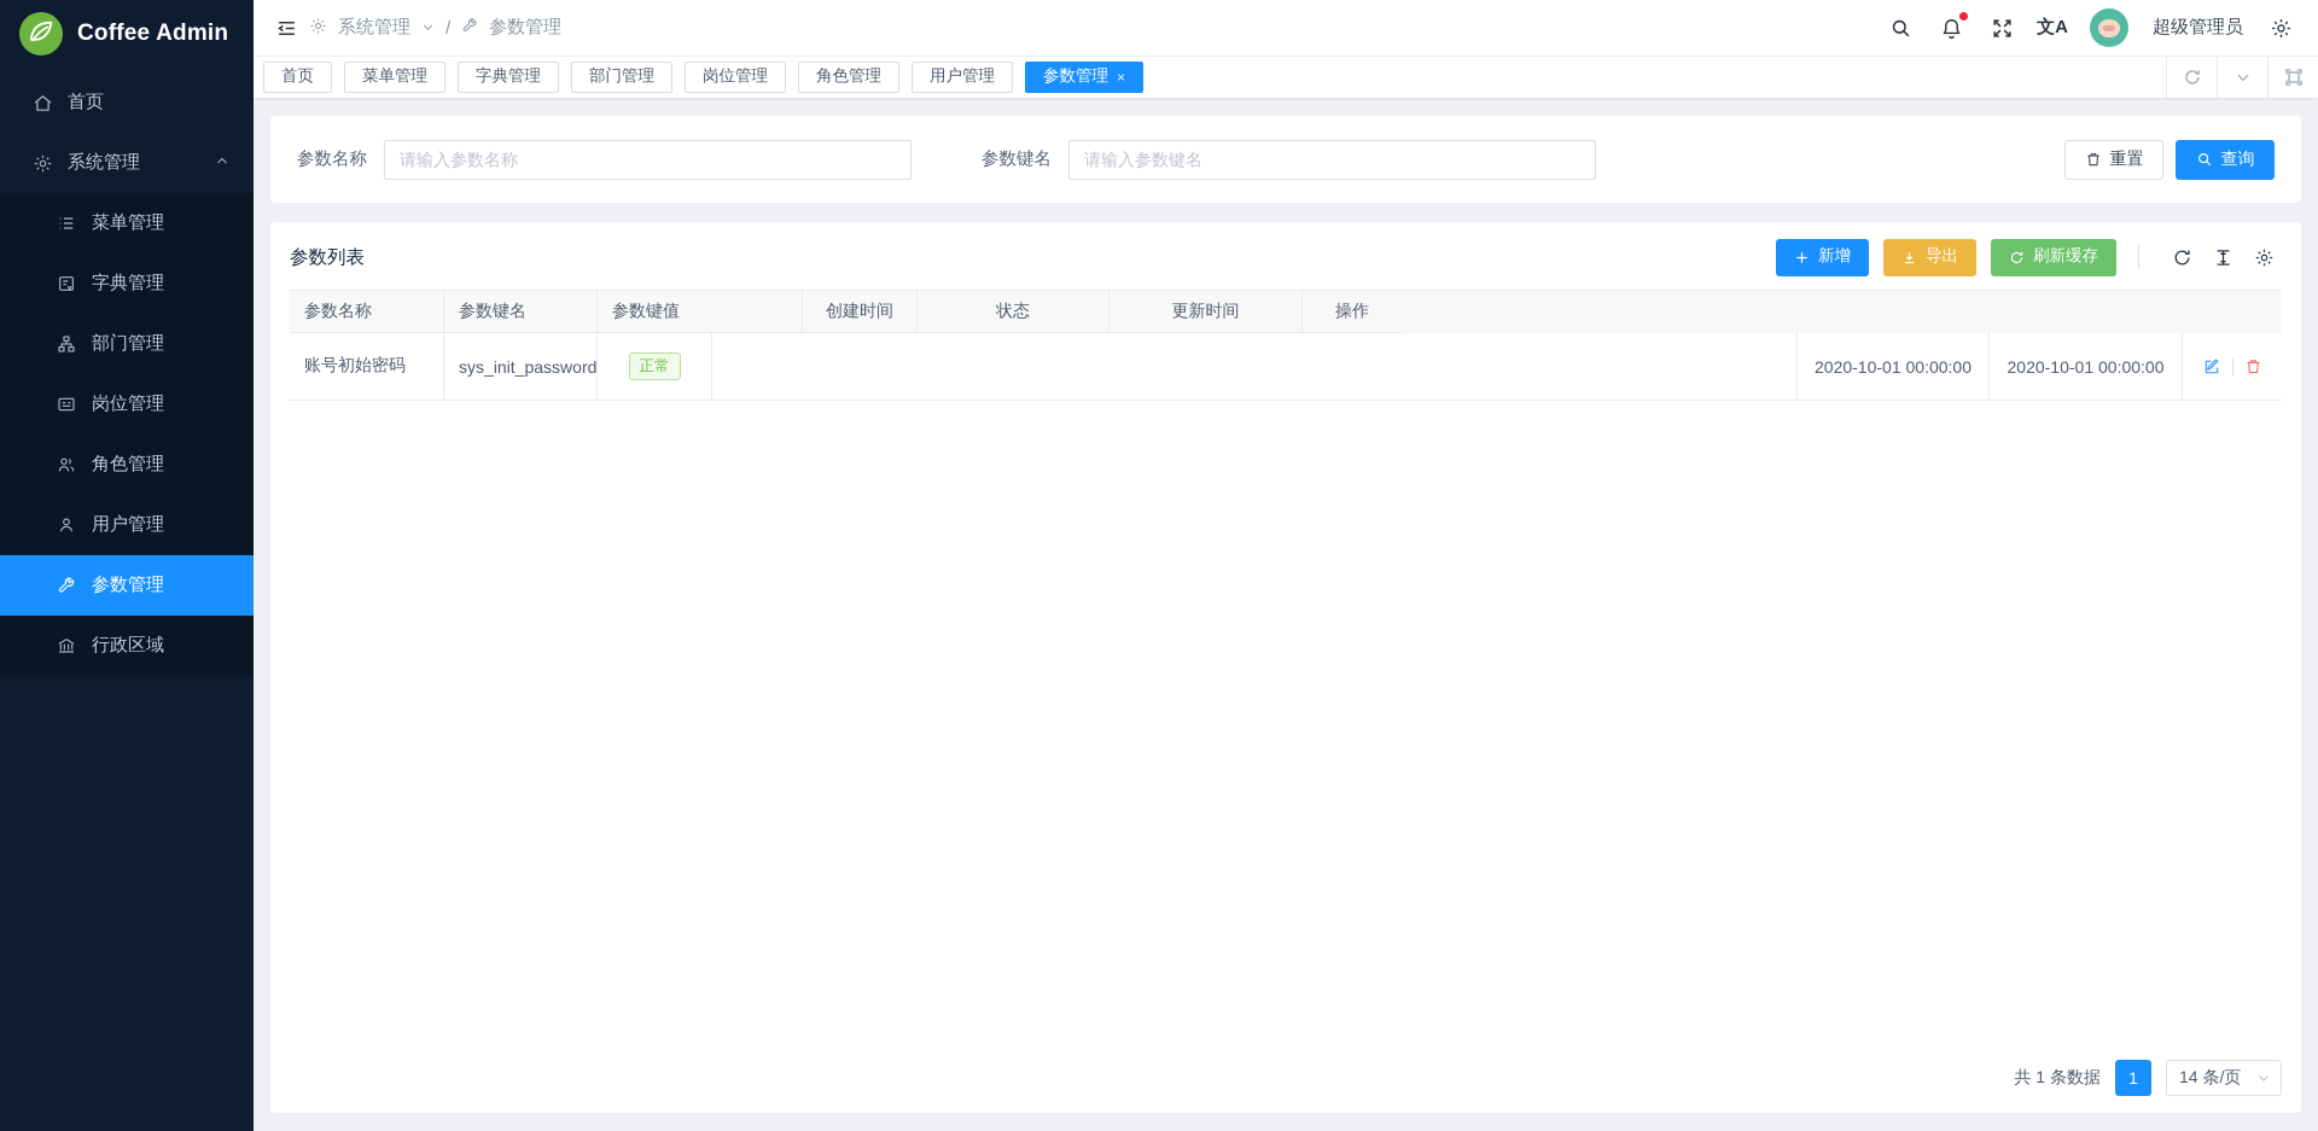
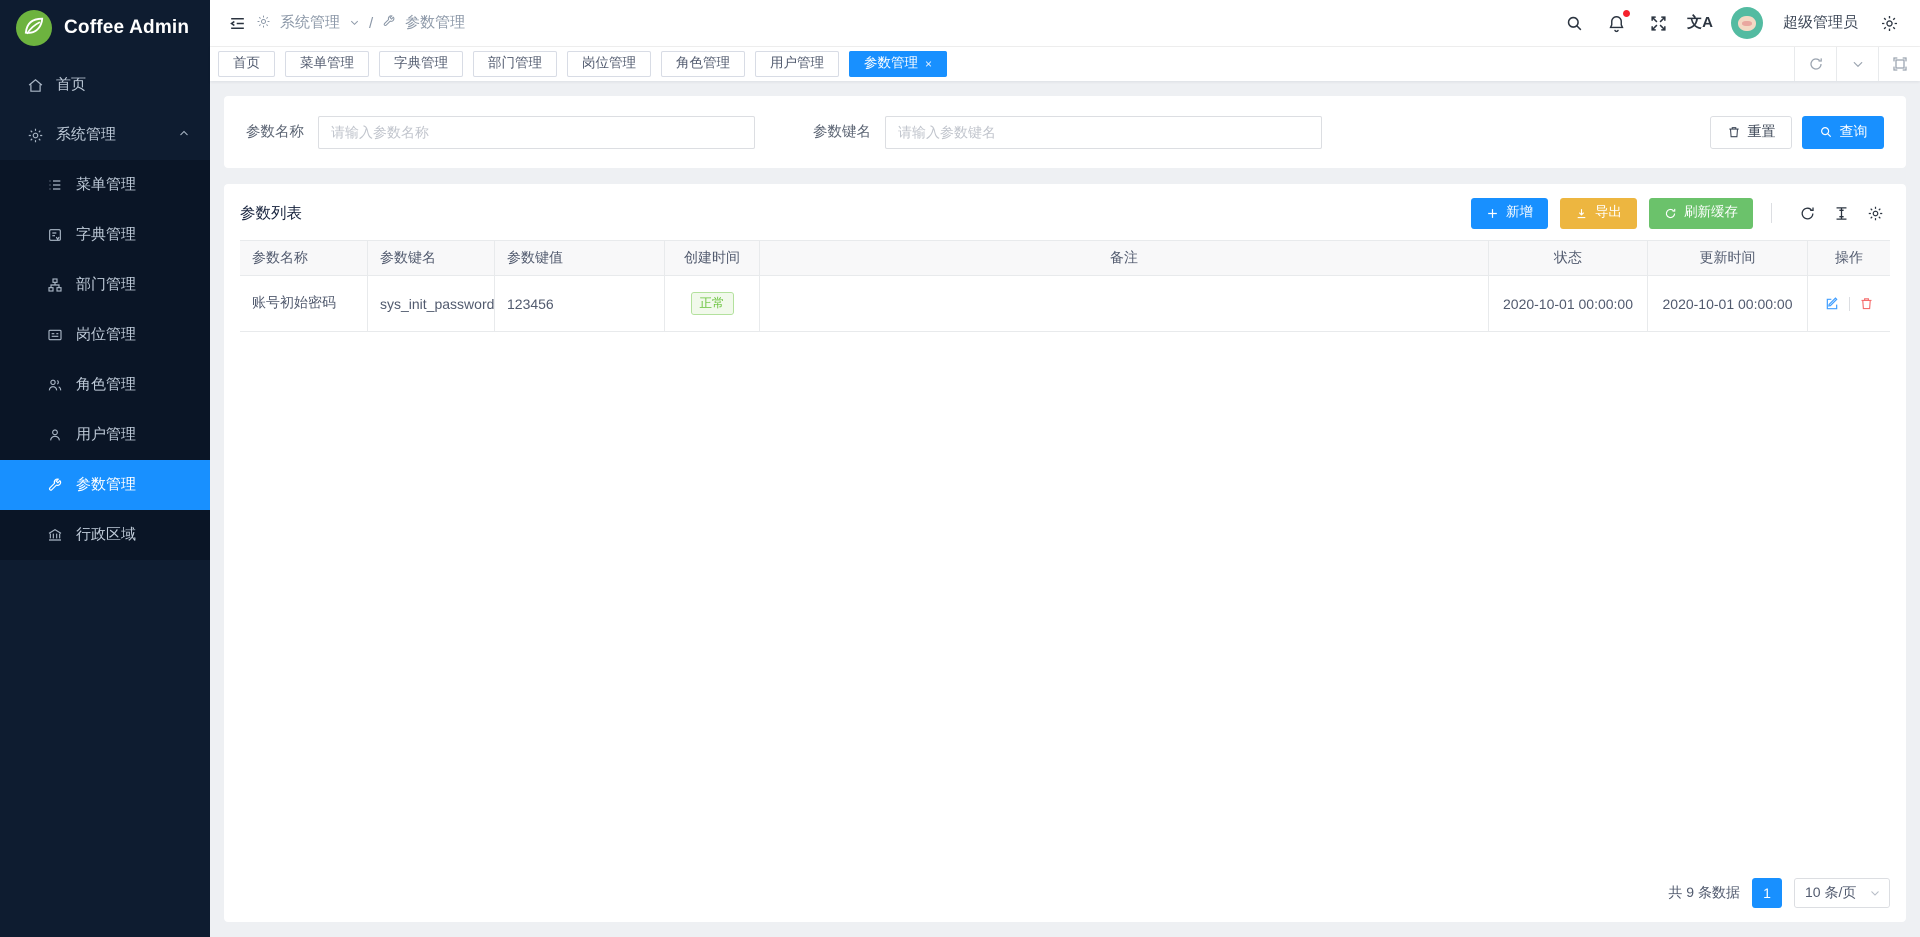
  Coffee Admin
  首页
  系统管理
  菜单管理
  字典管理
  部门管理
  岗位管理
  角色管理
  用户管理
  参数管理
  行政区域
  系统管理
  /
  参数管理
  文A
  超级管理员
  首页
  菜单管理
  字典管理
  部门管理
  岗位管理
  角色管理
  用户管理
  参数管理
  ×
  参数名称
  请输入参数名称
  参数键名
  请输入参数键名
  重置
  查询
  参数列表
  新增
  导出
  刷新缓存
  参数名称
  参数键名
  参数键值
  创建时间
+ 备注
  状态
  更新时间
  操作
  账号初始密码
  sys_init_password
+ 123456
  正常
  2020-10-01 00:00:00
  2020-10-01 00:00:00
- 共 1 条数据
+ 共 9 条数据
  1
- 14 条/页
+ 10 条/页
